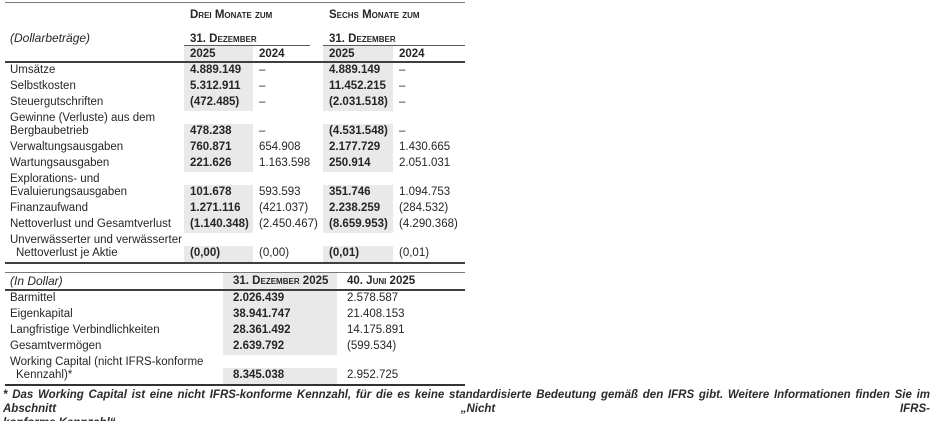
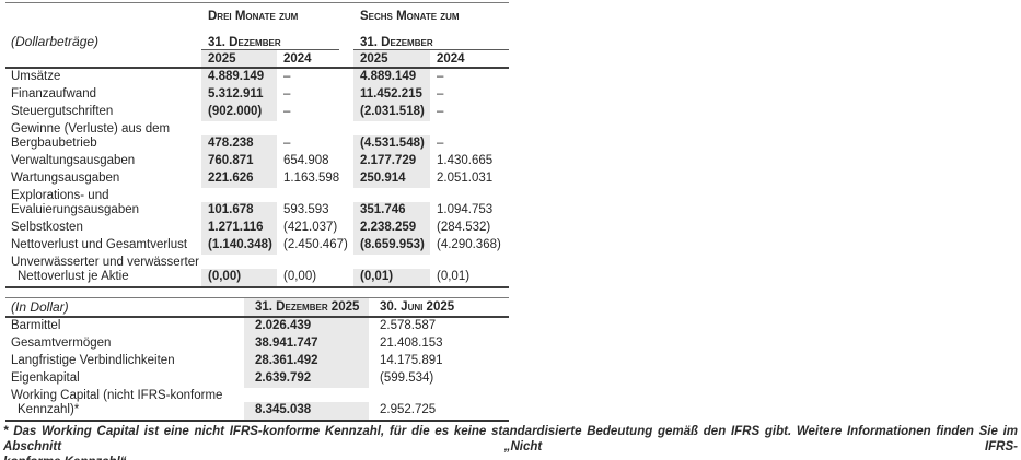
  (Dollarbeträge)
  Drei Monate zum
  Sechs Monate zum
  31. Dezember
  31. Dezember
  2025
  2024
  2025
  2024
  Umsätze
  4.889.149
  –
  4.889.149
  –
- Selbstkosten
+ Finanzaufwand
  5.312.911
  –
  11.452.215
  –
  Steuergutschriften
- (472.485)
+ (902.000)
  –
  (2.031.518)
  –
  Gewinne (Verluste) aus dem
  Bergbaubetrieb
  478.238
  –
  (4.531.548)
  –
  Verwaltungsausgaben
  760.871
  654.908
  2.177.729
  1.430.665
  Wartungsausgaben
  221.626
  1.163.598
  250.914
  2.051.031
  Explorations- und
  Evaluierungsausgaben
  101.678
  593.593
  351.746
  1.094.753
- Finanzaufwand
+ Selbstkosten
  1.271.116
  (421.037)
  2.238.259
  (284.532)
  Nettoverlust und Gesamtverlust
  (1.140.348)
  (2.450.467)
  (8.659.953)
  (4.290.368)
  Unverwässerter und verwässerter
  Nettoverlust je Aktie
  (0,00)
  (0,00)
  (0,01)
  (0,01)
  (In Dollar)
  31. Dezember 2025
- 40. Juni 2025
+ 30. Juni 2025
  Barmittel
  2.026.439
  2.578.587
- Eigenkapital
+ Gesamtvermögen
  38.941.747
  21.408.153
  Langfristige Verbindlichkeiten
  28.361.492
  14.175.891
- Gesamtvermögen
+ Eigenkapital
  2.639.792
  (599.534)
  Working Capital (nicht IFRS-konforme
  Kennzahl)*
  8.345.038
  2.952.725
  * Das Working Capital ist eine nicht IFRS-konforme Kennzahl, für die es keine standardisierte Bedeutung gemäß den IFRS gibt. Weitere Informationen finden Sie im Abschnitt „Nicht IFRS-
